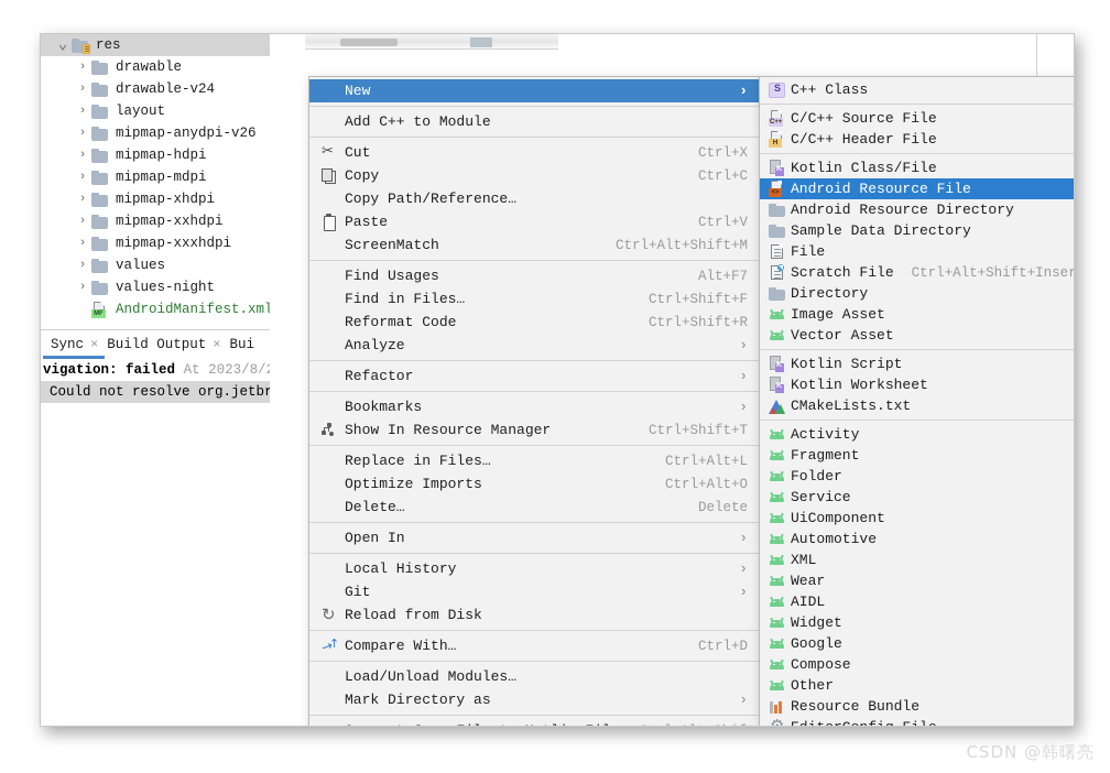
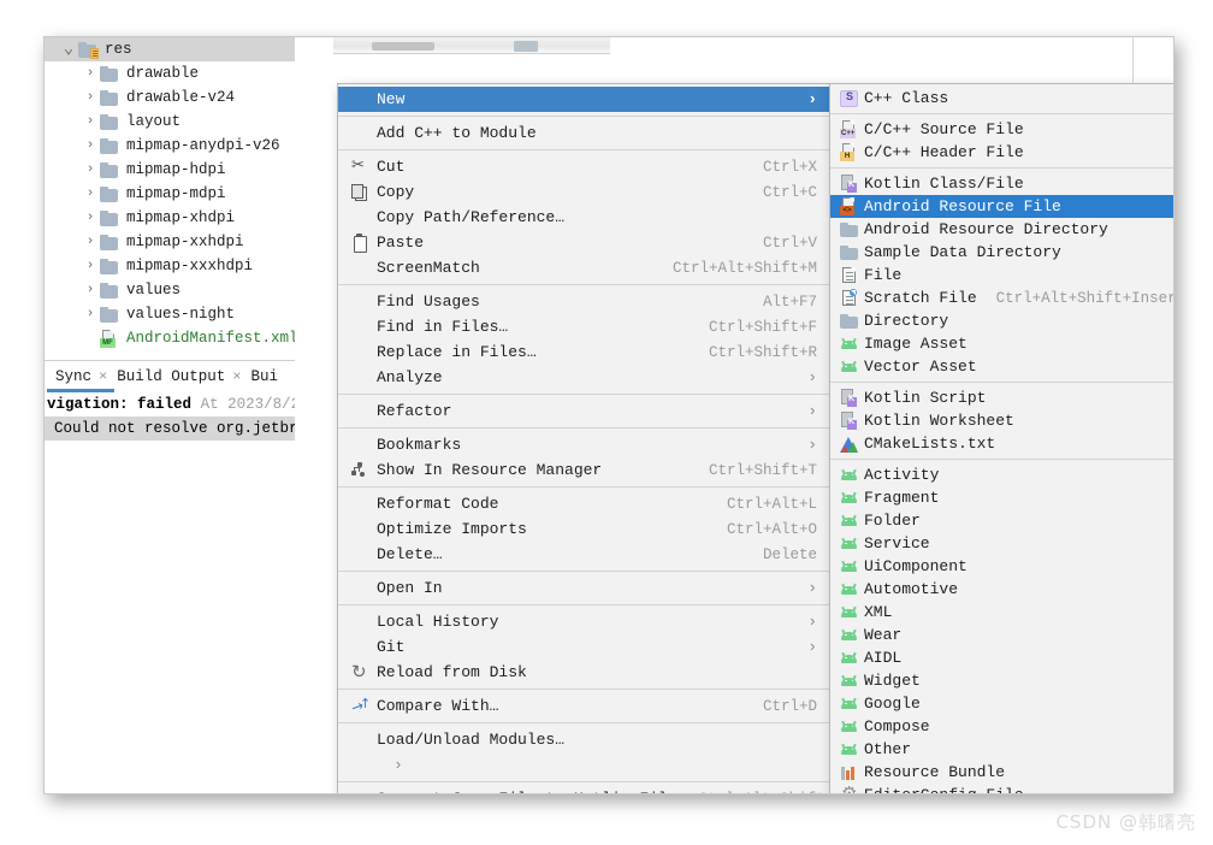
  ⌄
  res
  ›
  drawable
  ›
  drawable-v24
  ›
  layout
  ›
  mipmap-anydpi-v26
  ›
  mipmap-hdpi
  ›
  mipmap-mdpi
  ›
  mipmap-xhdpi
  ›
  mipmap-xxhdpi
  ›
  mipmap-xxxhdpi
  ›
  values
  ›
  values-night
  AndroidManifest.xml
  Sync
  ×
  Build Output
  ×
  Bui
  vigation: failed At 2023/8/
  Could not resolve org.jetbr
  New
  ›
  Add C++ to Module
  Cut
  Ctrl+X
  Copy
  Ctrl+C
  Copy Path/Reference…
  Paste
  Ctrl+V
  ScreenMatch
  Ctrl+Alt+Shift+M
  Find Usages
  Alt+F7
  Find in Files…
  Ctrl+Shift+F
- Reformat Code
+ Replace in Files…
  Ctrl+Shift+R
  Analyze
  ›
  Refactor
  ›
  Bookmarks
  ›
  Show In Resource Manager
  Ctrl+Shift+T
- Replace in Files…
+ Reformat Code
  Ctrl+Alt+L
  Optimize Imports
  Ctrl+Alt+O
  Delete…
  Delete
  Open In
  ›
  Local History
  ›
  Git
  ›
  Reload from Disk
  Compare With…
  Ctrl+D
  Load/Unload Modules…
- Mark Directory as
  ›
  C++ Class
  C/C++ Source File
  C/C++ Header File
  Kotlin Class/File
  Android Resource File
  Android Resource Directory
  Sample Data Directory
  File
  Scratch File
  Ctrl+Alt+Shift+Inser
  Directory
  Image Asset
  Vector Asset
  Kotlin Script
  Kotlin Worksheet
  CMakeLists.txt
  Activity
  Fragment
  Folder
  Service
  UiComponent
  Automotive
  XML
  Wear
  AIDL
  Widget
  Google
  Compose
  Other
  Resource Bundle
  CSDN @韩曙亮
